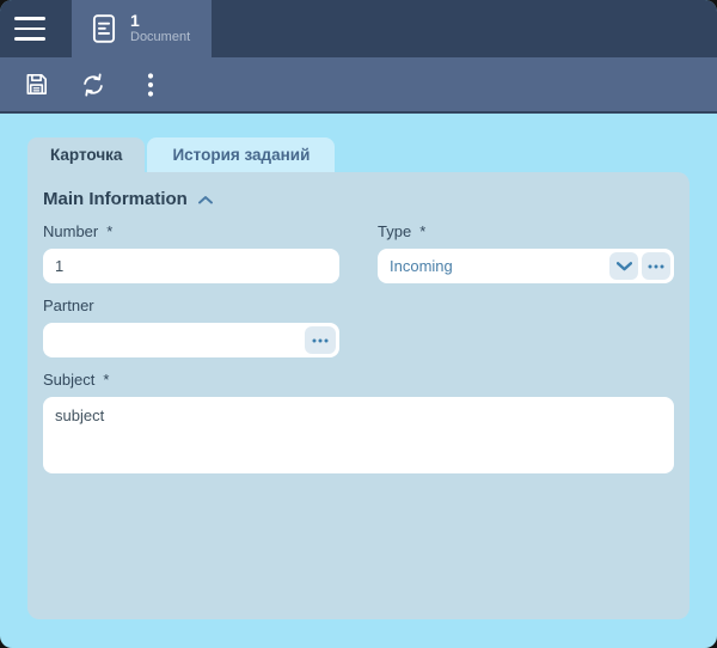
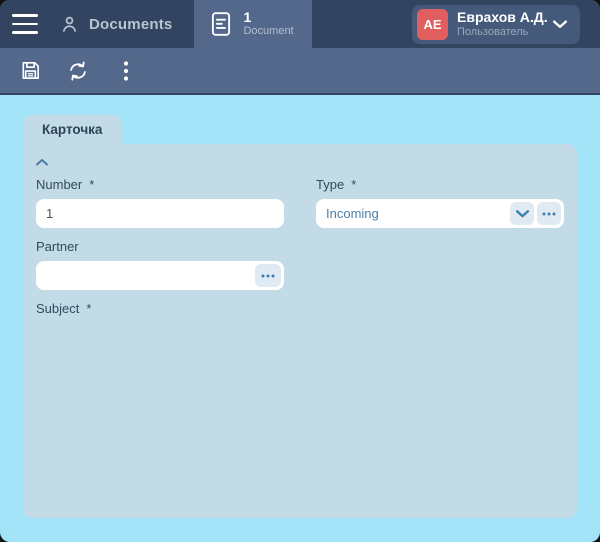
+ Documents
  1
  Document
+ АЕ
+ Еврахов А.Д.
+ Пользователь
  Карточка
- История заданий
- Main Information
  Number
  *
  1
  Type
  *
  Incoming
  Partner
  Subject
  *
- subject
